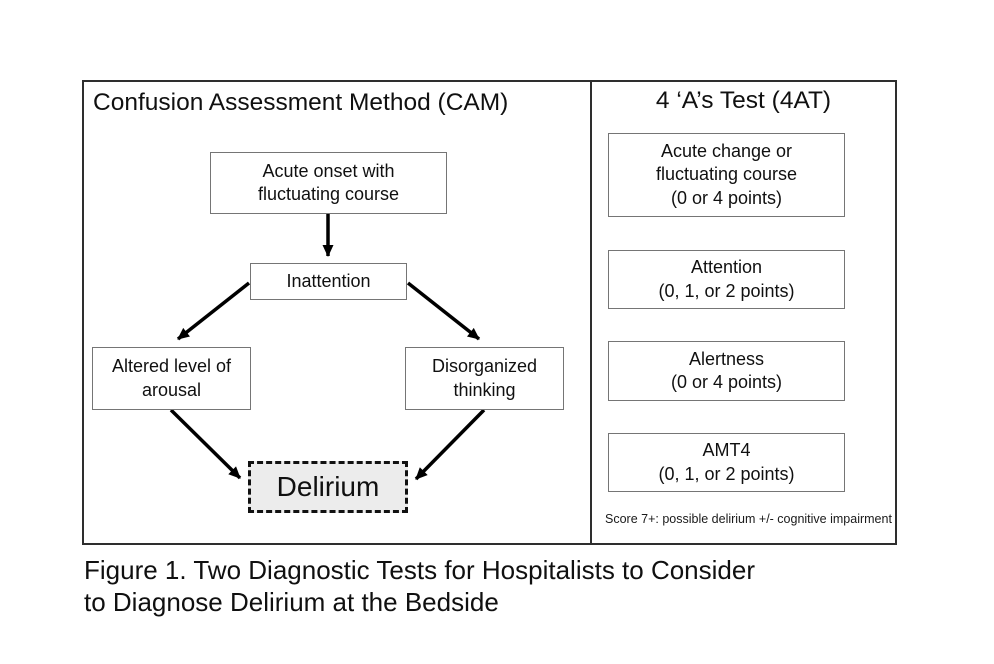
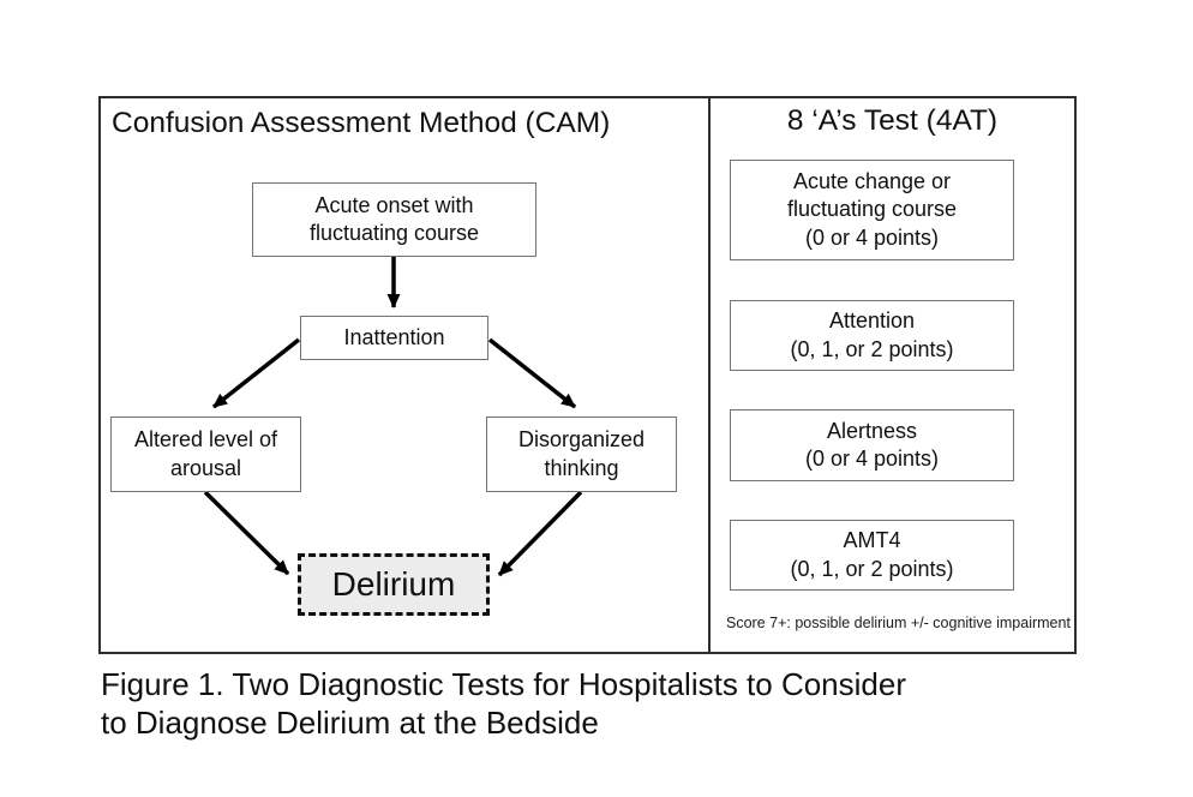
  Confusion Assessment Method (CAM)
  Acute onset with
  fluctuating course
  Inattention
  Altered level of
  arousal
  Disorganized
  thinking
  Delirium
- 4 ‘A’s Test (4AT)
+ 8 ‘A’s Test (4AT)
  Acute change or
  fluctuating course
  (0 or 4 points)
  Attention
  (0, 1, or 2 points)
  Alertness
  (0 or 4 points)
  AMT4
  (0, 1, or 2 points)
  Score 7+: possible delirium +/- cognitive impairment
  Figure 1. Two Diagnostic Tests for Hospitalists to Consider
  to Diagnose Delirium at the Bedside
